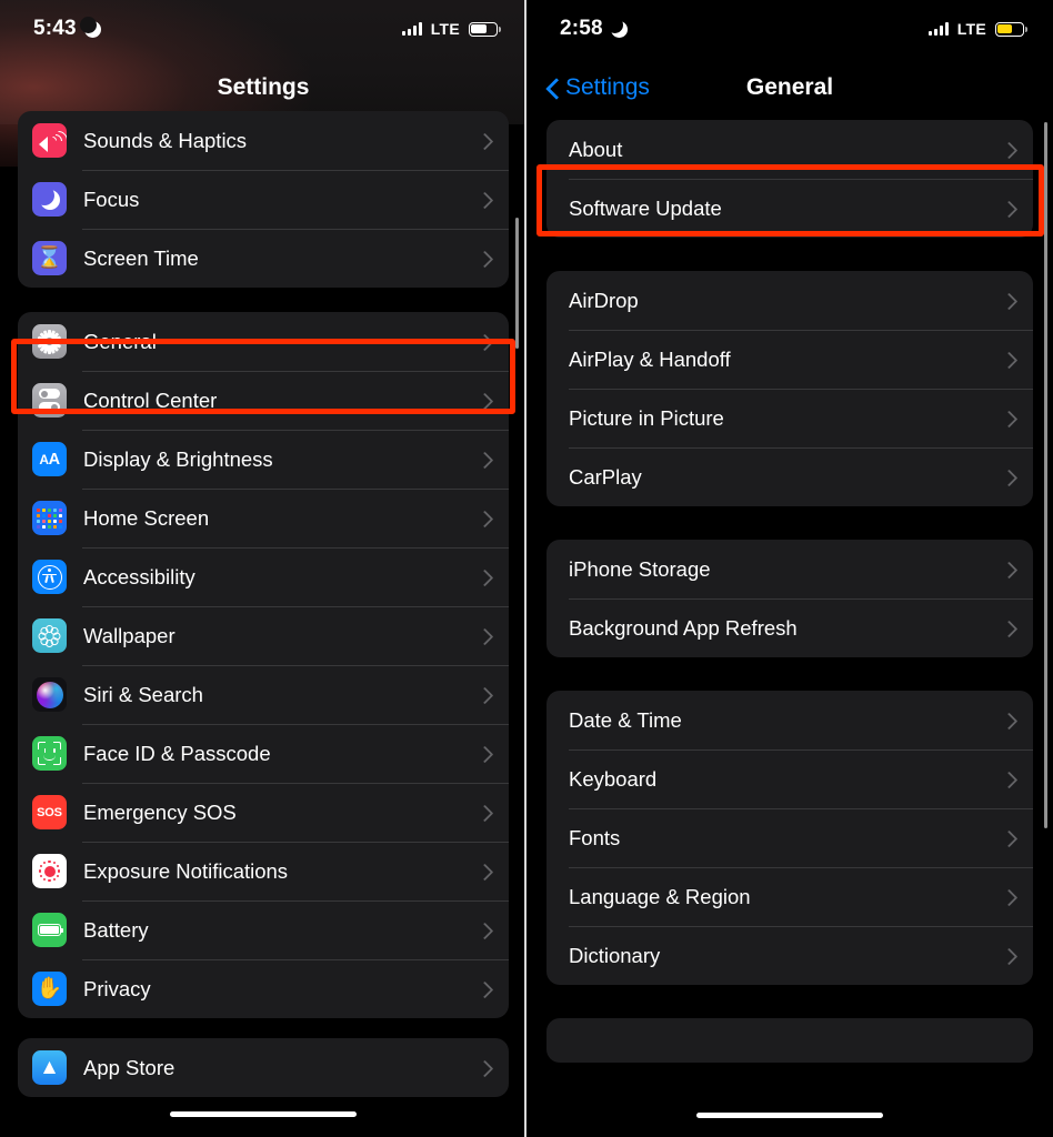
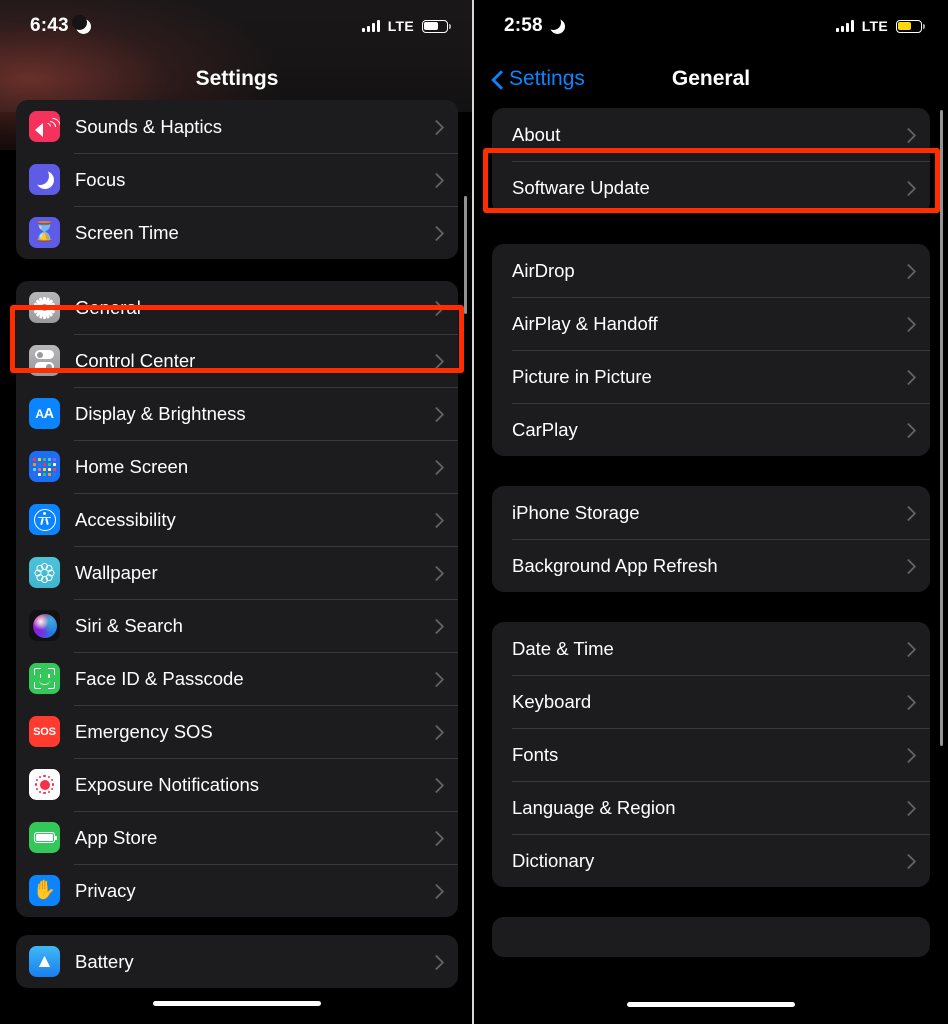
- 5:43
+ 6:43
  LTE
  Settings
  Sounds & Haptics
  Focus
  ⌛
  Screen Time
  General
  Control Center
  AA
  Display & Brightness
  Home Screen
  Accessibility
  Wallpaper
  Siri & Search
  Face ID & Passcode
  SOS
  Emergency SOS
  Exposure Notifications
- Battery
+ App Store
  ✋
  Privacy
  ▲
- App Store
+ Battery
  2:58
  LTE
  Settings
  General
  About
  Software Update
  AirDrop
  AirPlay & Handoff
  Picture in Picture
  CarPlay
  iPhone Storage
  Background App Refresh
  Date & Time
  Keyboard
  Fonts
  Language & Region
  Dictionary
